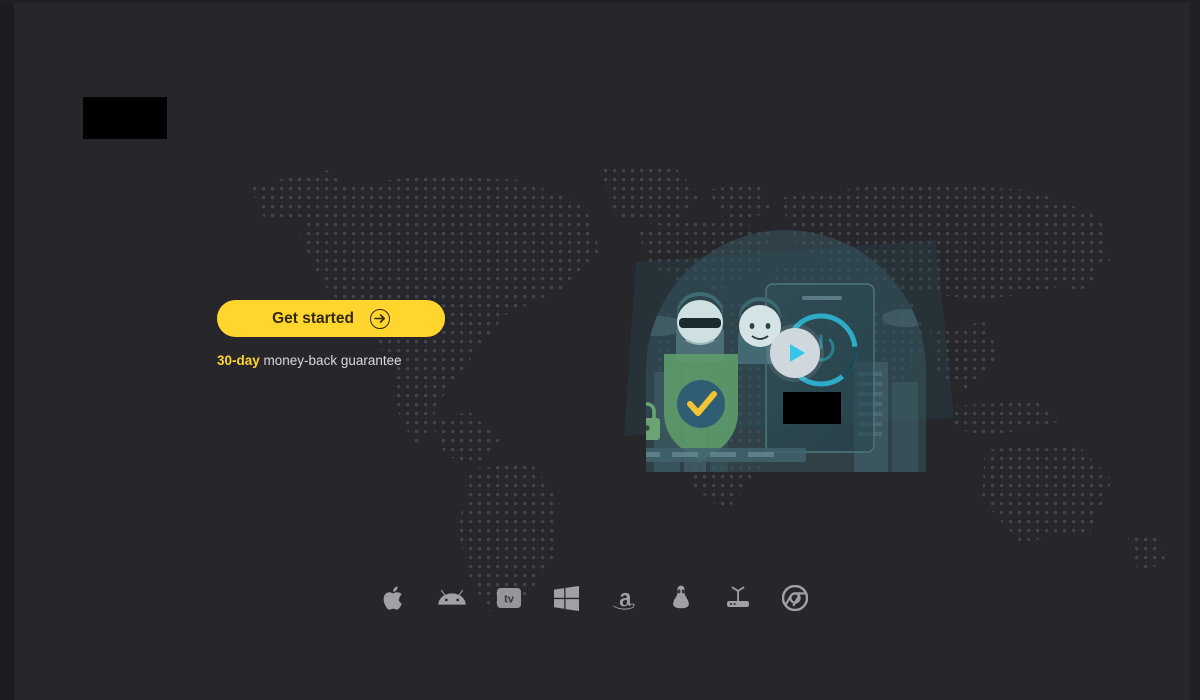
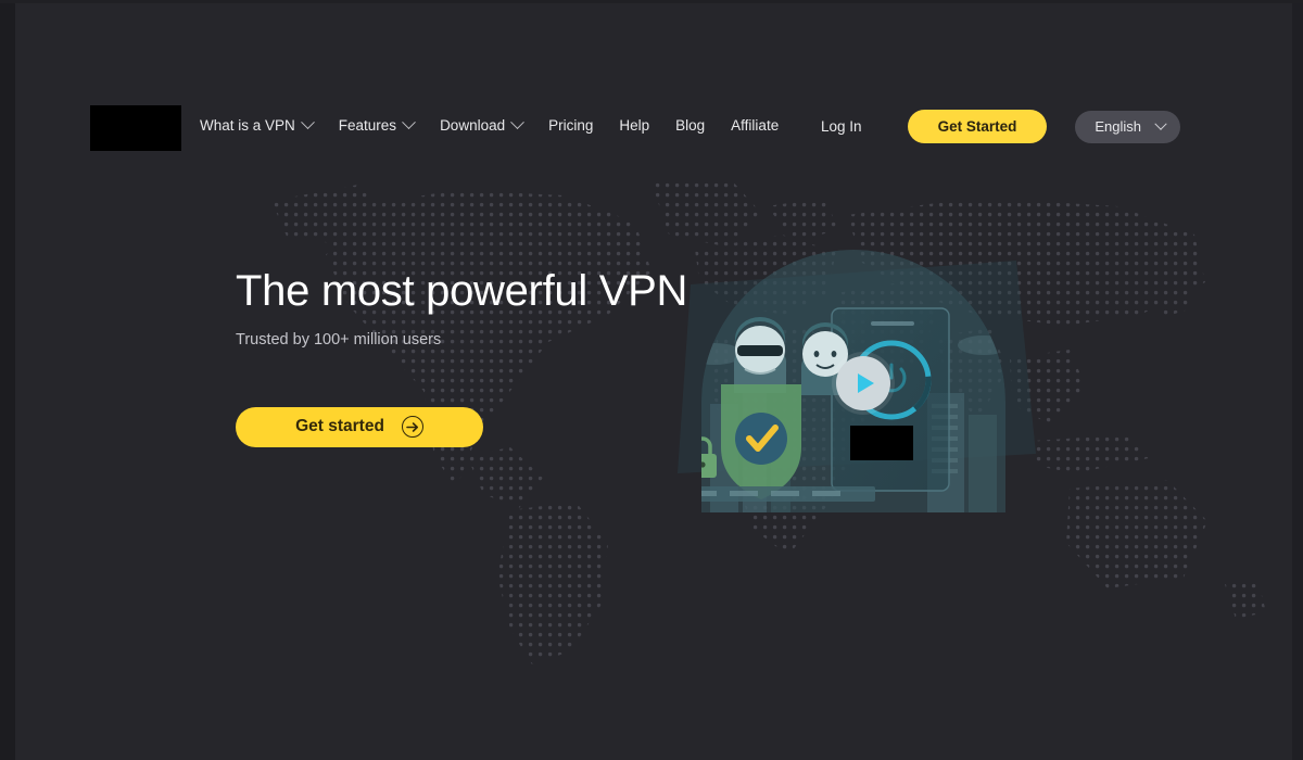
+ What is a VPN
+ Features
+ Download
+ Pricing
+ Help
+ Blog
+ Affiliate
+ Log In
+ Get Started
+ English
+ The most powerful VPN
+ Trusted by 100+ million users
  Get started
- 30-day money-back guarantee
- tv
